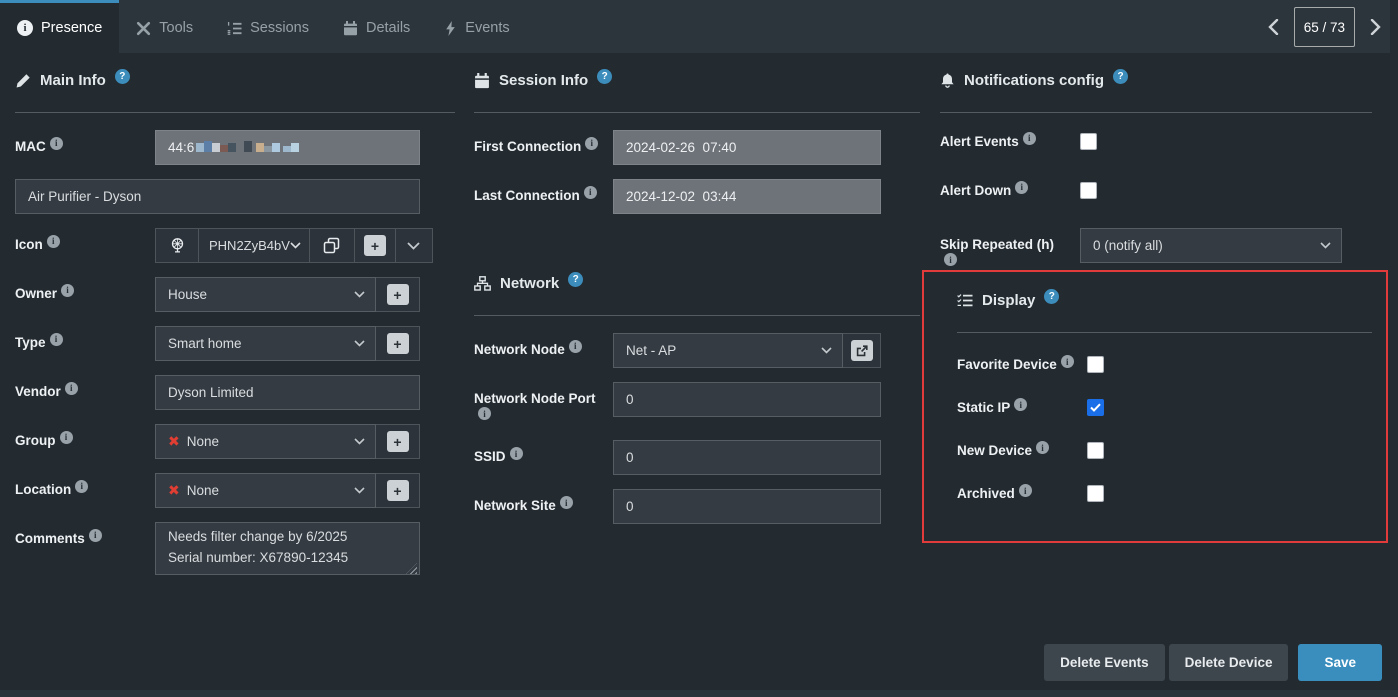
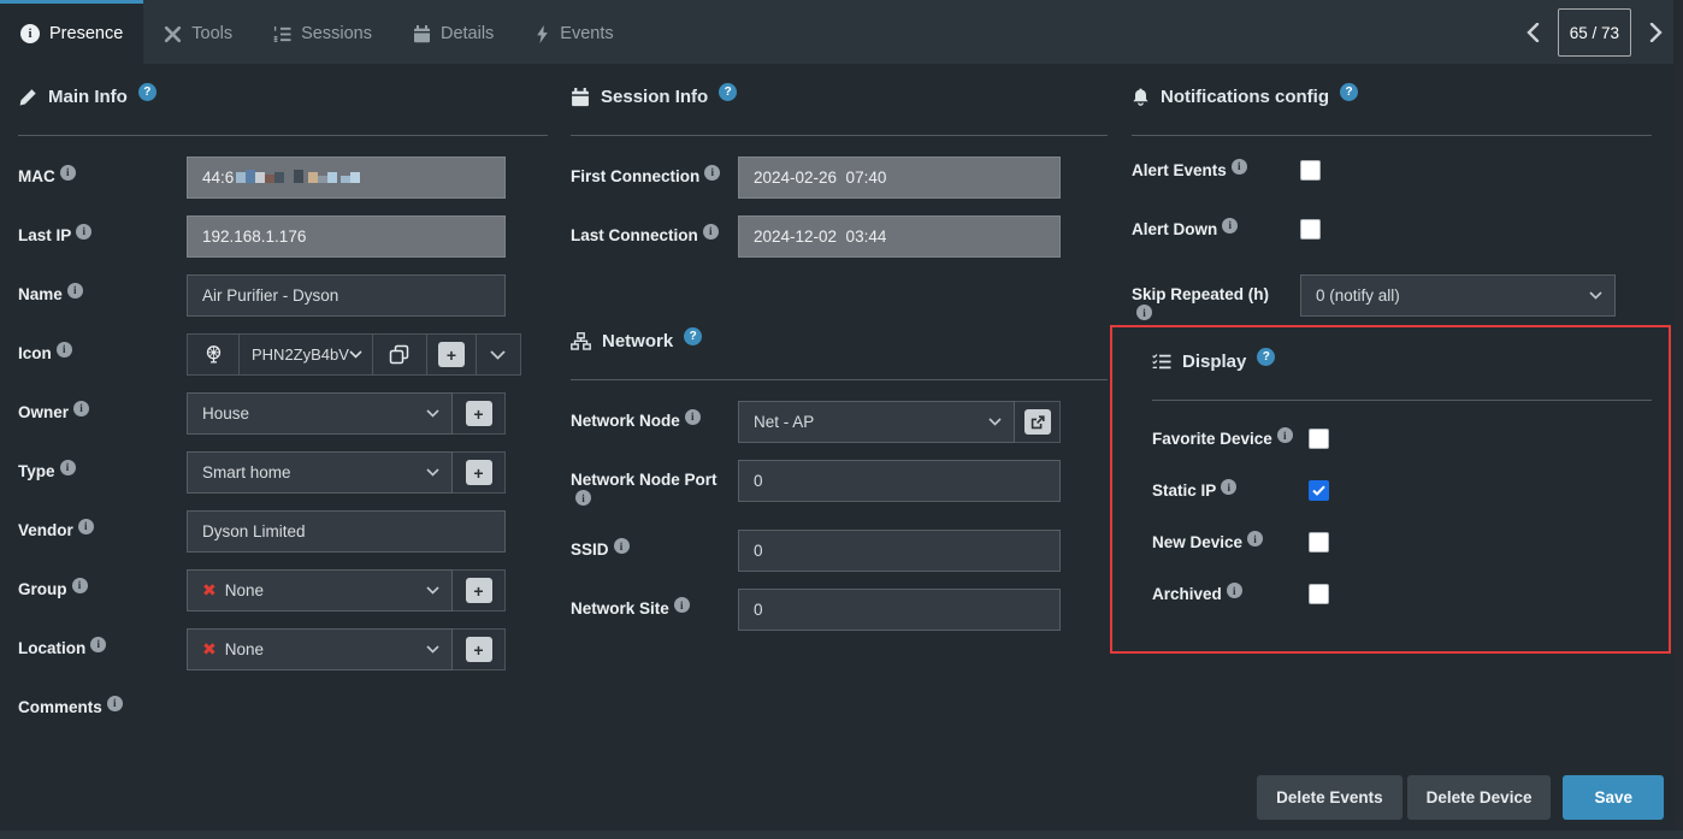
  i
  Presence
  Tools
  Sessions
  Details
  Events
  65 / 73
  Main Info
  ?
  MAC i
  44:6
+ Last IP i
+ 192.168.1.176
+ Name i
  Air Purifier - Dyson
  Icon i
  PHN2ZyB4bV
  +
  Owner i
  House
  +
  Type i
  Smart home
  +
  Vendor i
  Dyson Limited
  Group i
  ✖ None
  +
  Location i
  ✖ None
  +
  Comments i
- Needs filter change by 6/2025
- Serial number: X67890-12345
  Session Info
  ?
  First Connection i
  2024-02-26 07:40
  Last Connection i
  2024-12-02 03:44
  Network
  ?
  Network Node i
  Net - AP
  Network Node Porti
  0
  SSID i
  0
  Network Site i
  0
  Notifications config
  ?
  Alert Events i
  Alert Down i
  Skip Repeated (h)i
  0 (notify all)
  Display
  ?
  Favorite Device i
  Static IP i
  New Device i
  Archived i
  Delete Events
  Delete Device
  Save
